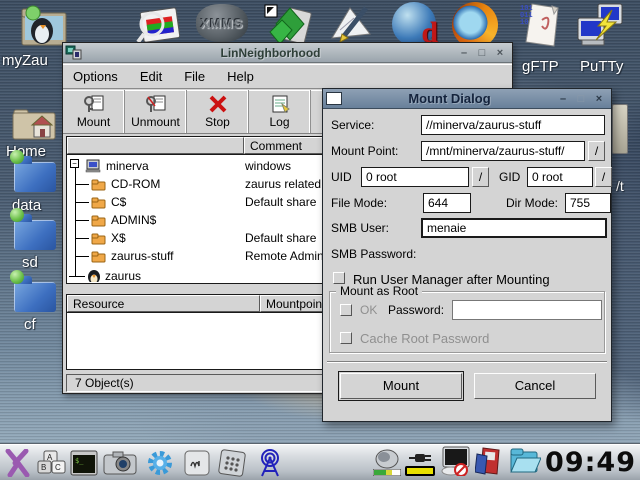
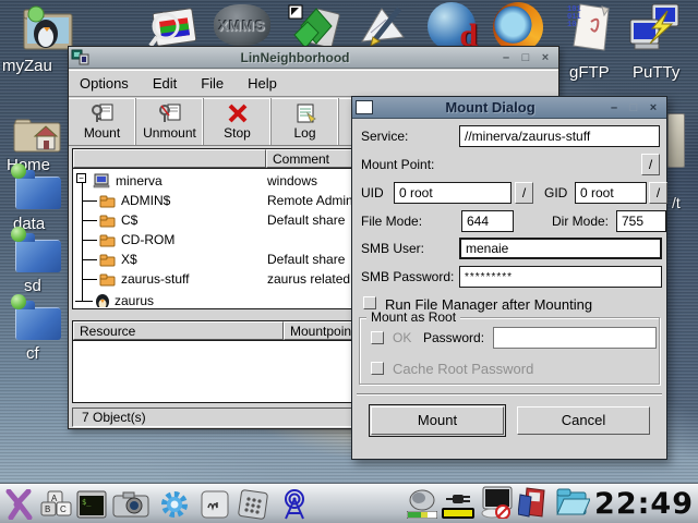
  myZau
  XMMS
  d
  101
  011
  10
  gFTP
  PuTTy
  data
  sd
  cf
  /t
  LinNeighborhood
  –
  □
  ×
  Options
  Edit
  File
  Help
  Mount
  Unmount
  Stop
  Log
  Comment
  −
  minerva
  windows
- CD-ROM
+ ADMIN$
- zaurus related
+ Remote Admin
  C$
  Default share
- ADMIN$
+ CD-ROM
  X$
  Default share
  zaurus-stuff
- Remote Admin
+ zaurus related
  zaurus
  Resource
  Mountpoin
  7 Object(s)
  Mount Dialog
  –
  □
  ×
  Service:
  //minerva/zaurus-stuff
  Mount Point:
- /mnt/minerva/zaurus-stuff/
  /
  UID
  0 root
  /
  GID
  0 root
  /
  File Mode:
  644
  Dir Mode:
  755
  SMB User:
  menaie
  SMB Password:
+ *********
- Run User Manager after Mounting
+ Run File Manager after Mounting
  Mount as Root
  OK
  Password:
  Cache Root Password
  Mount
  Cancel
  A
  B
  C
  $_
- 09:49
+ 22:49
